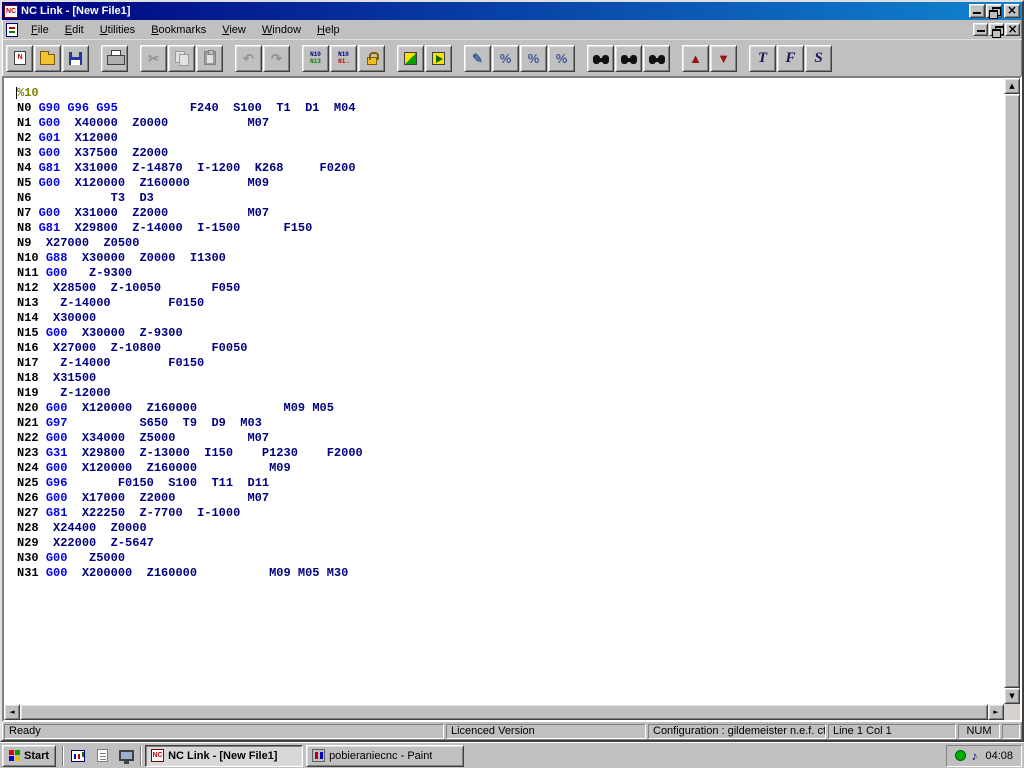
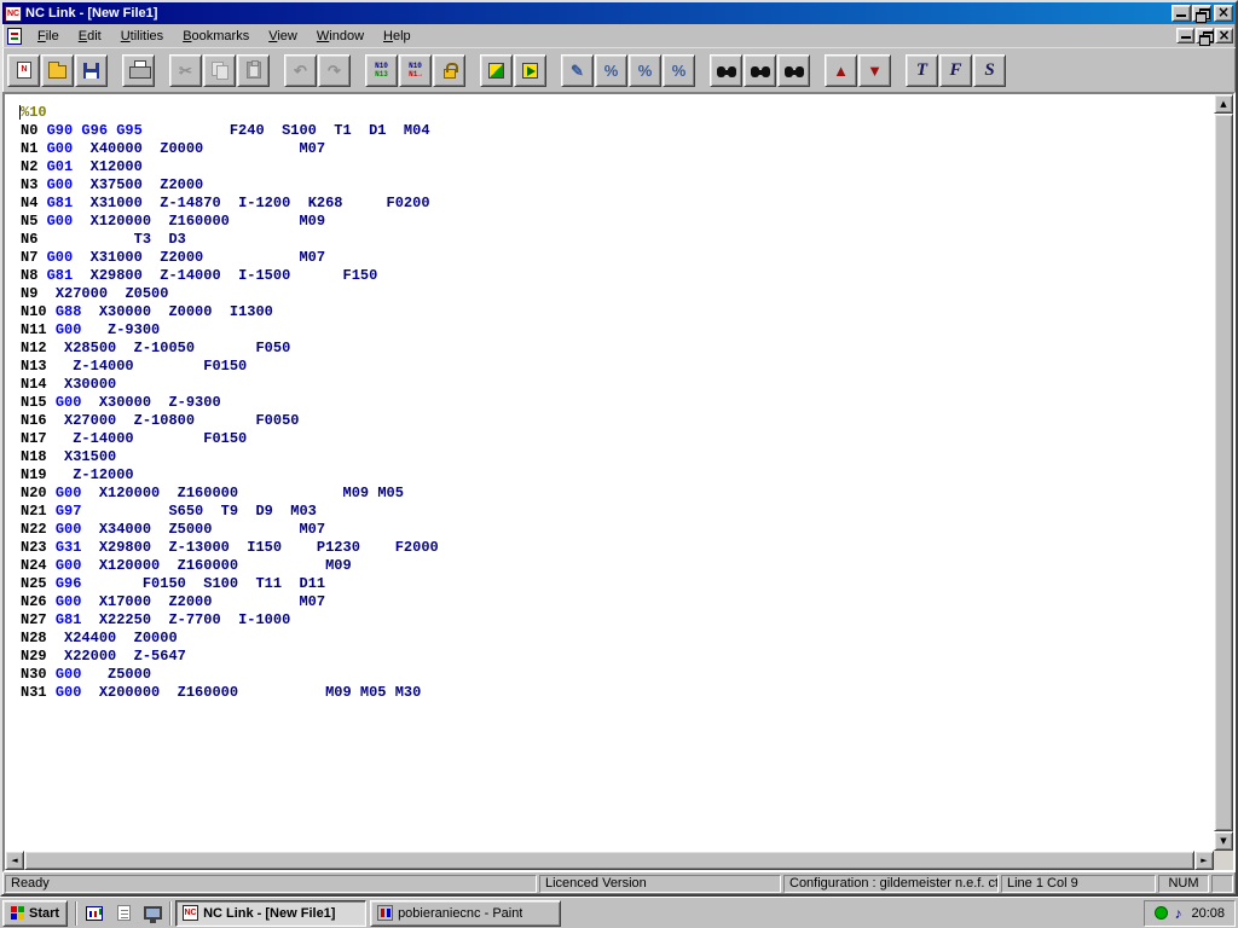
  NC Link - [New File1]
  File
  Edit
  Utilities
  Bookmarks
  View
  Window
  Help
  ✂
  ↶
  ↷
  ✎
  %
  %
  %
  ▲
  ▼
  T
  F
  S
  %10
  N0 G90 G96 G95 F240 S100 T1 D1 M04
  N1 G00 X40000 Z0000 M07
  N2 G01 X12000
  N3 G00 X37500 Z2000
  N4 G81 X31000 Z-14870 I-1200 K268 F0200
  N5 G00 X120000 Z160000 M09
  N6 T3 D3
  N7 G00 X31000 Z2000 M07
  N8 G81 X29800 Z-14000 I-1500 F150
  N9 X27000 Z0500
  N10 G88 X30000 Z0000 I1300
  N11 G00 Z-9300
  N12 X28500 Z-10050 F050
  N13 Z-14000 F0150
  N14 X30000
  N15 G00 X30000 Z-9300
  N16 X27000 Z-10800 F0050
  N17 Z-14000 F0150
  N18 X31500
  N19 Z-12000
  N20 G00 X120000 Z160000 M09 M05
  N21 G97 S650 T9 D9 M03
  N22 G00 X34000 Z5000 M07
  N23 G31 X29800 Z-13000 I150 P1230 F2000
  N24 G00 X120000 Z160000 M09
  N25 G96 F0150 S100 T11 D11
  N26 G00 X17000 Z2000 M07
  N27 G81 X22250 Z-7700 I-1000
  N28 X24400 Z0000
  N29 X22000 Z-5647
  N30 G00 Z5000
  N31 G00 X200000 Z160000 M09 M05 M30
  Ready
  Licenced Version
  Configuration : gildemeister n.e.f. ct
- Line 1 Col 1
+ Line 1 Col 9
  NUM
  Start
  NC Link - [New File1]
  pobieraniecnc - Paint
- 04:08
+ 20:08
